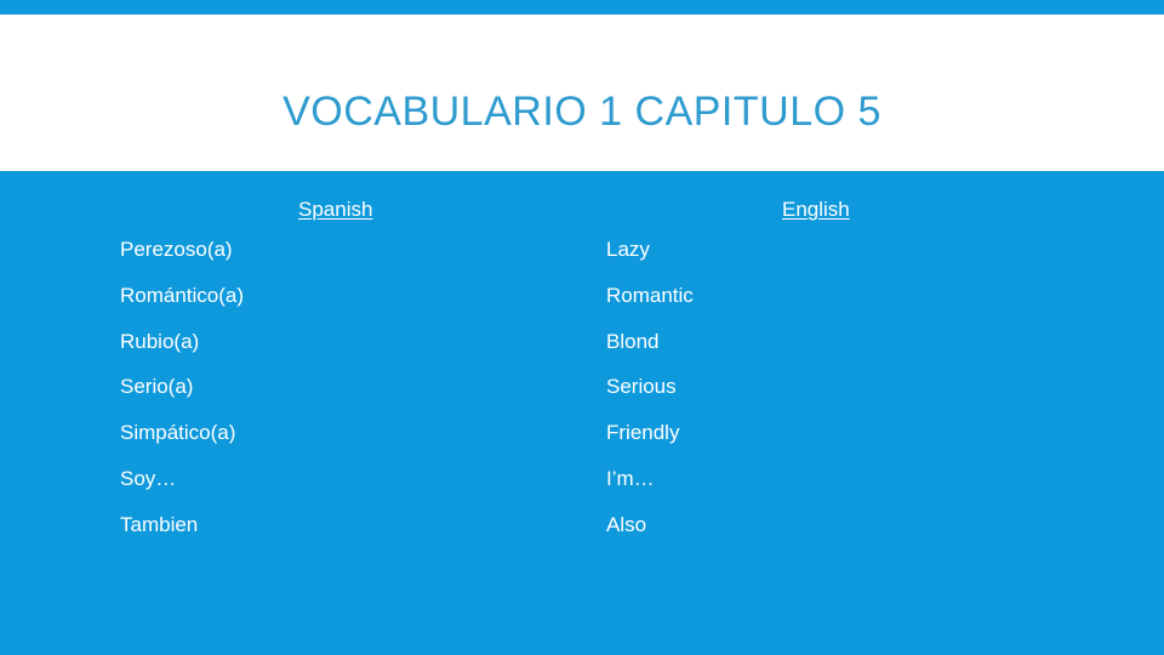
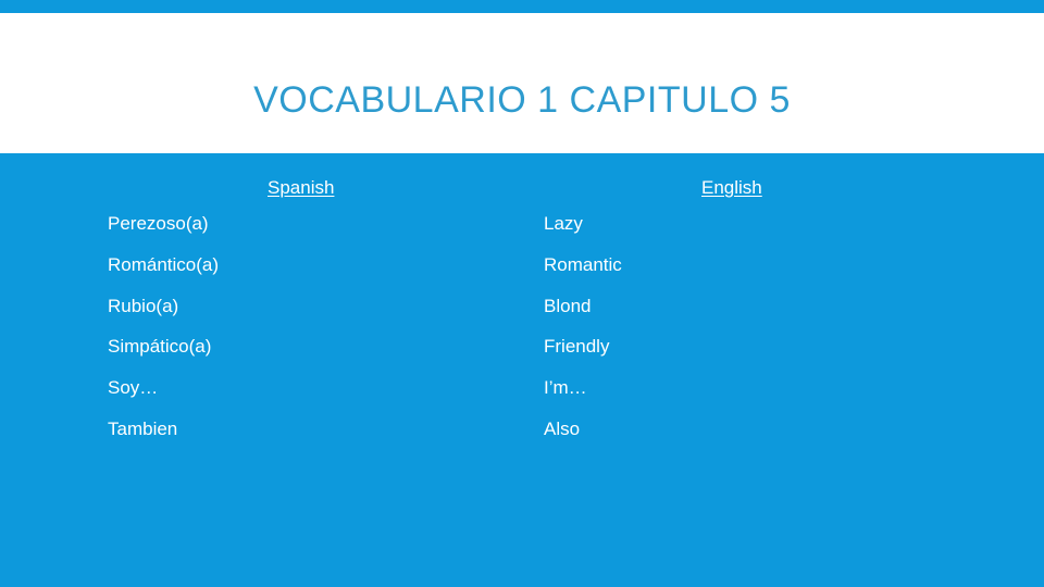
  VOCABULARIO 1 CAPITULO 5
  Spanish
  English
  Perezoso(a)
  Lazy
  Romántico(a)
  Romantic
  Rubio(a)
  Blond
- Serio(a)
- Serious
  Simpático(a)
  Friendly
  Soy…
  I’m…
  Tambien
  Also
